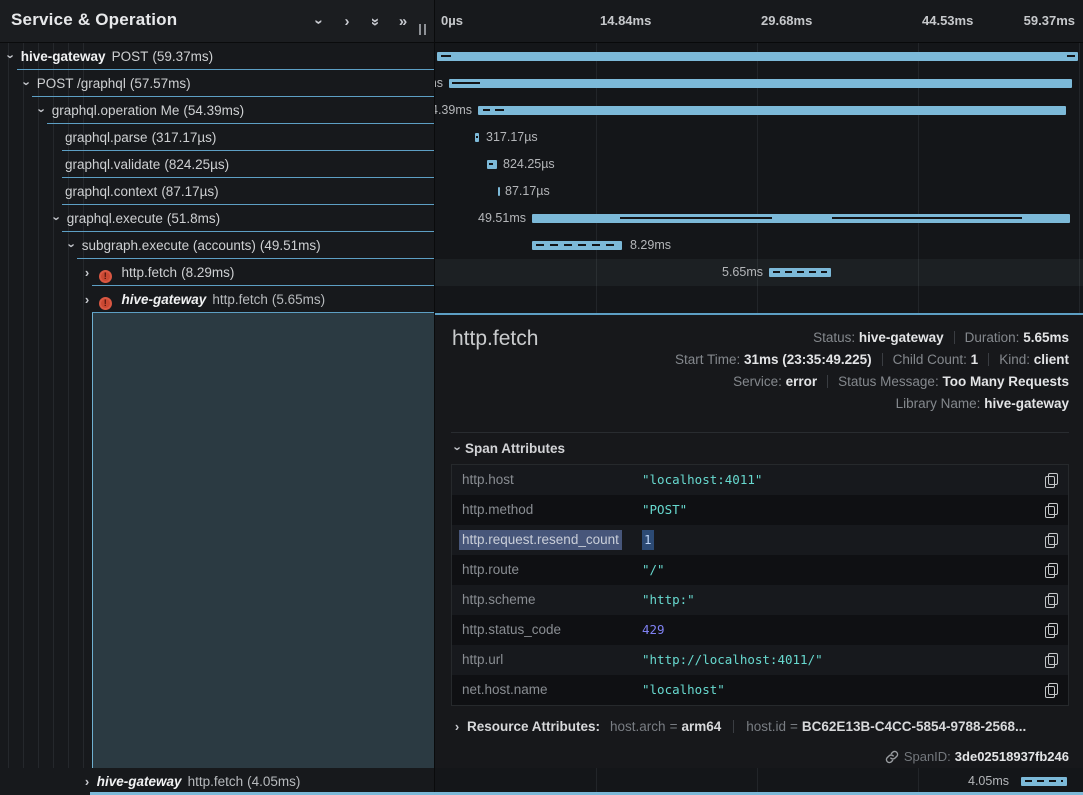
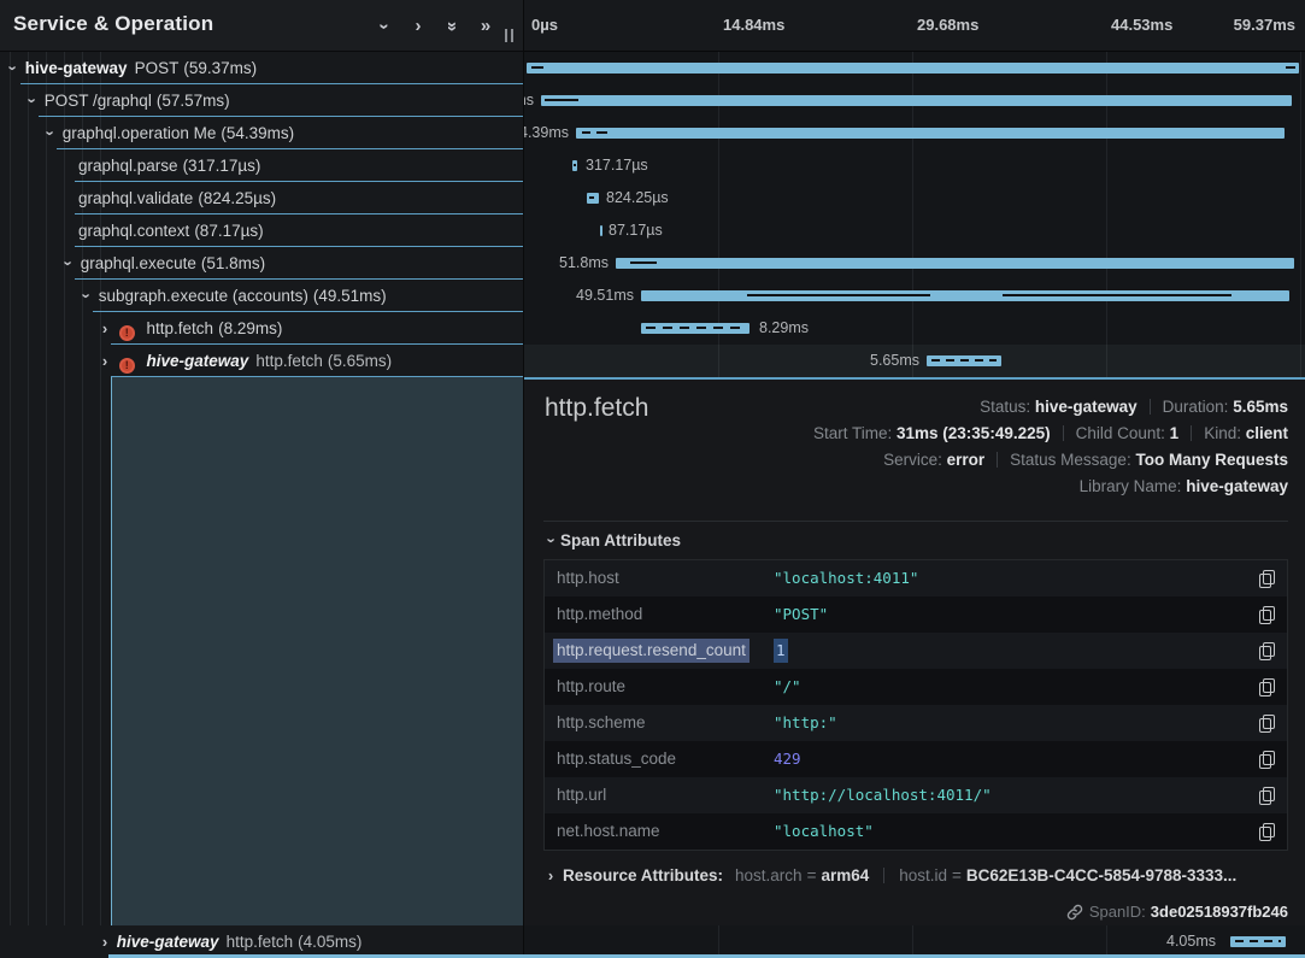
  Service & Operation
  ›
  »
  hive-gateway POST (59.37ms)
  POST /graphql (57.57ms)
  graphql.operation Me (54.39ms)
  graphql.parse (317.17µs)
  graphql.validate (824.25µs)
  graphql.context (87.17µs)
  graphql.execute (51.8ms)
  subgraph.execute (accounts) (49.51ms)
  ! http.fetch (8.29ms)
  ! hive-gateway http.fetch (5.65ms)
  hive-gateway http.fetch (4.05ms)
  0µs
  14.84ms
  29.68ms
  44.53ms
  59.37ms
  4.39ms
  317.17µs
  824.25µs
  87.17µs
+ 51.8ms
  49.51ms
  8.29ms
  5.65ms
  http.fetch
  Status: hive-gateway Duration: 5.65ms
  Start Time: 31ms (23:35:49.225) Child Count: 1 Kind: client
  Service: error Status Message: Too Many Requests
  Library Name: hive-gateway
  Span Attributes
  http.host
  "localhost:4011"
  http.method
  "POST"
  http.request.resend_count
  1
  http.route
  "/"
  http.scheme
  "http:"
  http.status_code
  429
  http.url
  "http://localhost:4011/"
  net.host.name
  "localhost"
- Resource Attributes: host.arch = arm64 host.id = BC62E13B-C4CC-5854-9788-2568...
+ Resource Attributes: host.arch = arm64 host.id = BC62E13B-C4CC-5854-9788-3333...
  SpanID: 3de02518937fb246
  4.05ms
